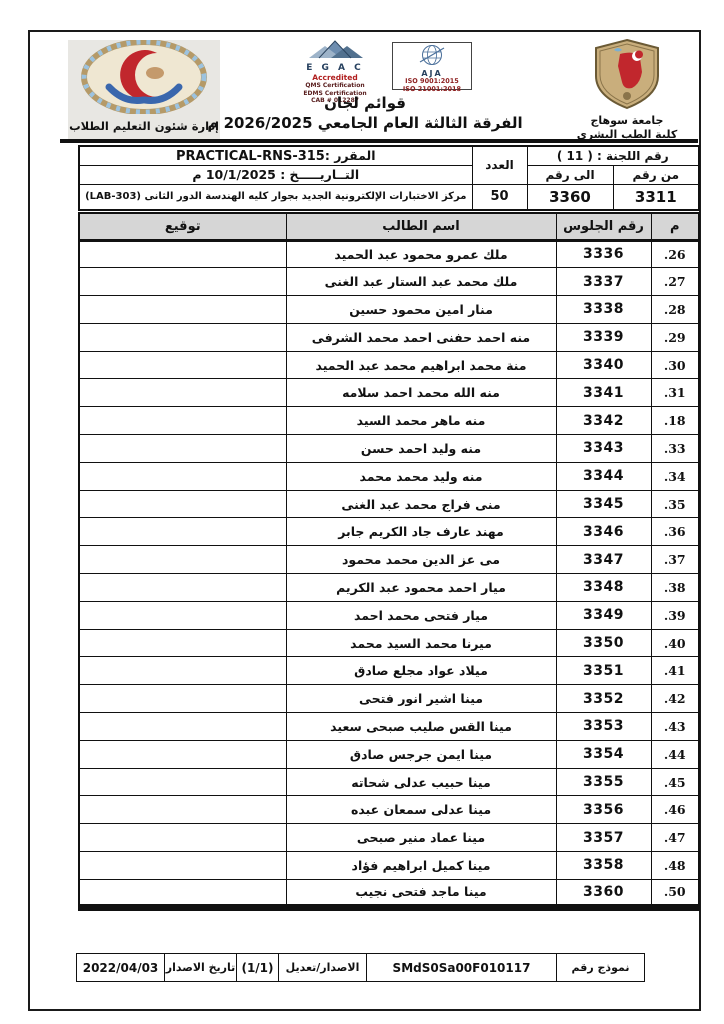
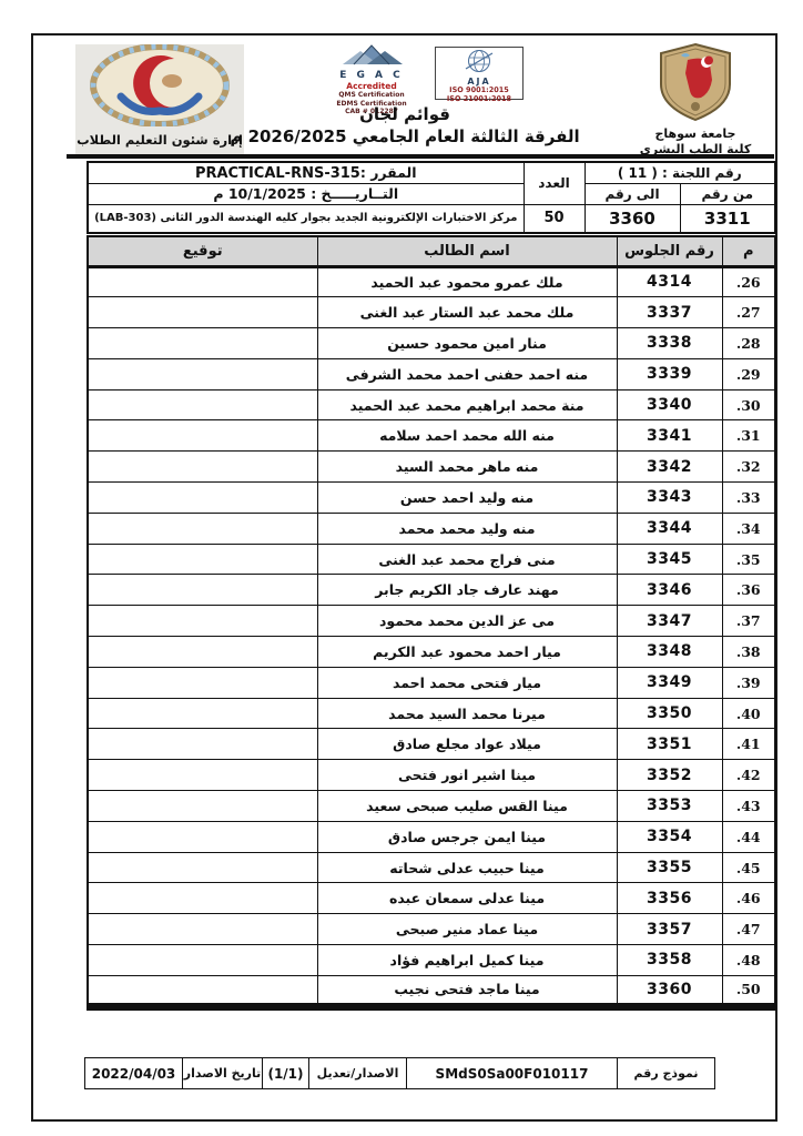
  إدارة شئون التعليم الطلاب
  E G A C
  Accredited
  AJA
  ISO 9001:2015
  ISO 21001:2018
  قوائم لجان
  الفرقة الثالثة العام الجامعي 2026/2025 م
  جامعة سوهاج
  كلية الطب البشرى
  رقم اللجنة : ( 11 )	العدد	المقرر :PRACTICAL-RNS-315
  من رقم	الى رقم	التــاريـــــخ : 10/1/2025 م
  3311	3360	50	مركز الاختبارات الإلكترونية الجديد بجوار كليه الهندسة الدور الثانى (LAB-303)
  م	رقم الجلوس	اسم الطالب	توقيع
- 26.	3336	ملك عمرو محمود عبد الحميد
+ 26.	4314	ملك عمرو محمود عبد الحميد
  27.	3337	ملك محمد عبد الستار عبد الغنى
  28.	3338	منار امين محمود حسين
  29.	3339	منه احمد حفنى احمد محمد الشرفى
  30.	3340	منة محمد ابراهيم محمد عبد الحميد
  31.	3341	منه الله محمد احمد سلامه
- 18.	3342	منه ماهر محمد السيد
+ 32.	3342	منه ماهر محمد السيد
  33.	3343	منه وليد احمد حسن
  34.	3344	منه وليد محمد محمد
  35.	3345	منى فراج محمد عبد الغنى
  36.	3346	مهند عارف جاد الكريم جابر
  37.	3347	مى عز الدين محمد محمود
  38.	3348	ميار احمد محمود عبد الكريم
  39.	3349	ميار فتحى محمد احمد
  40.	3350	ميرنا محمد السيد محمد
  41.	3351	ميلاد عواد مجلع صادق
  42.	3352	مينا اشير انور فتحى
  43.	3353	مينا القس صليب صبحى سعيد
  44.	3354	مينا ايمن جرجس صادق
  45.	3355	مينا حبيب عدلى شحاته
  46.	3356	مينا عدلى سمعان عبده
  47.	3357	مينا عماد منير صبحى
  48.	3358	مينا كميل ابراهيم فؤاد
  50.	3360	مينا ماجد فتحى نجيب
  نموذج رقم	SMdS0Sa00F010117	الاصدار/تعديل	(1/1)	تاريخ الاصدار	2022/04/03
